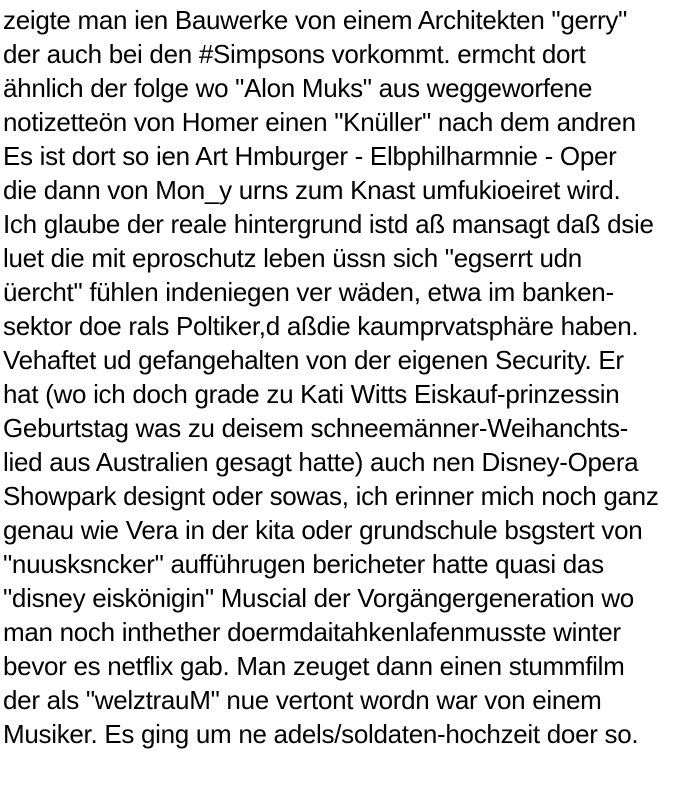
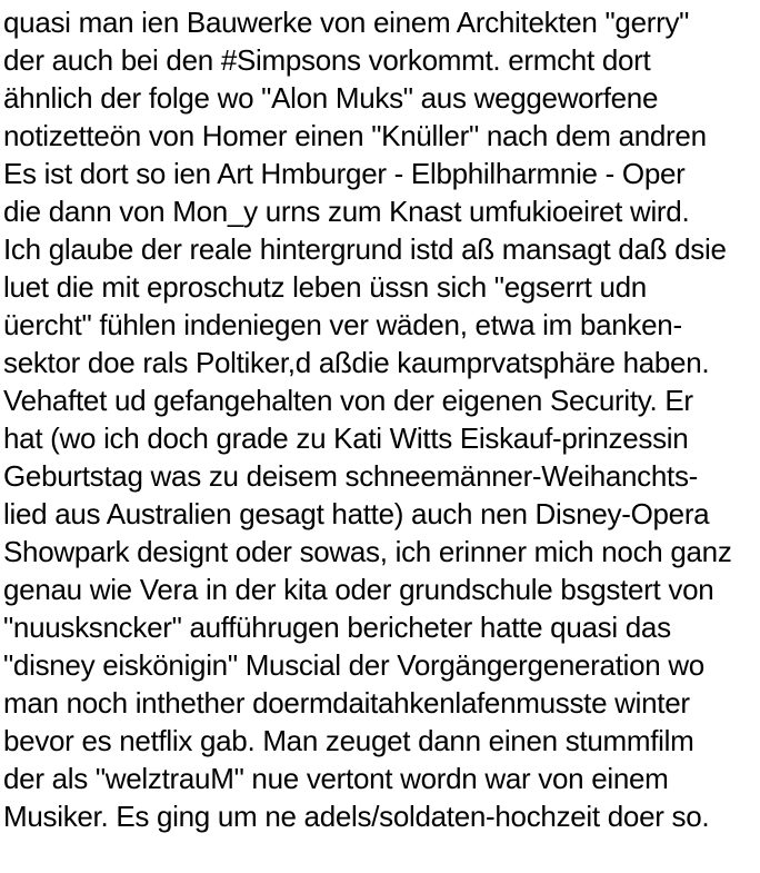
- zeigte man ien Bauwerke von einem Architekten "gerry"
+ quasi man ien Bauwerke von einem Architekten "gerry"
  der auch bei den #Simpsons vorkommt. ermcht dort
  ähnlich der folge wo "Alon Muks" aus weggeworfene
  notizetteön von Homer einen "Knüller" nach dem andren
  Es ist dort so ien Art Hmburger - Elbphilharmnie - Oper
  die dann von Mon_y urns zum Knast umfukioeiret wird.
  Ich glaube der reale hintergrund istd aß mansagt daß dsie
  luet die mit eproschutz leben üssn sich "egserrt udn
  üercht" fühlen indeniegen ver wäden, etwa im banken-
  sektor doe rals Poltiker,d aßdie kaumprvatsphäre haben.
  Vehaftet ud gefangehalten von der eigenen Security. Er
  hat (wo ich doch grade zu Kati Witts Eiskauf-prinzessin
  Geburtstag was zu deisem schneemänner-Weihanchts-
  lied aus Australien gesagt hatte) auch nen Disney-Opera
  Showpark designt oder sowas, ich erinner mich noch ganz
  genau wie Vera in der kita oder grundschule bsgstert von
  "nuusksncker" aufführugen bericheter hatte quasi das
  "disney eiskönigin" Muscial der Vorgängergeneration wo
  man noch inthether doermdaitahkenlafenmusste winter
  bevor es netflix gab. Man zeuget dann einen stummfilm
  der als "welztrauM" nue vertont wordn war von einem
  Musiker. Es ging um ne adels/soldaten-hochzeit doer so.
